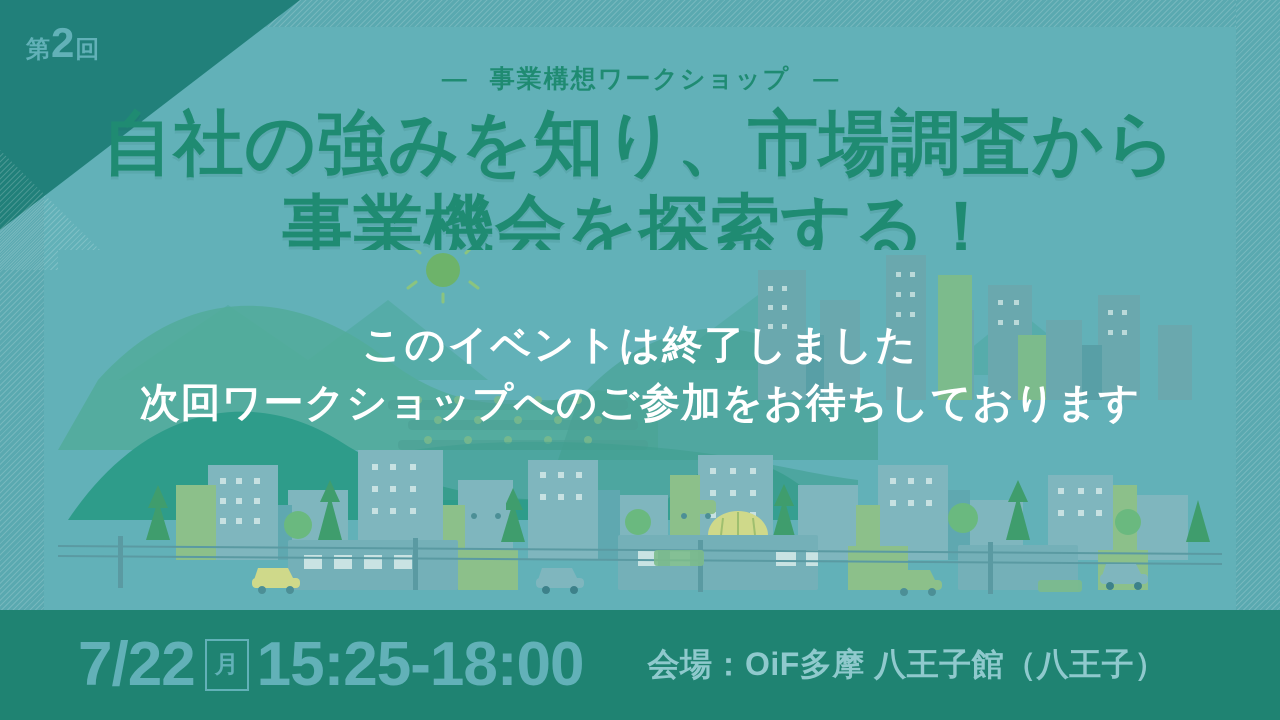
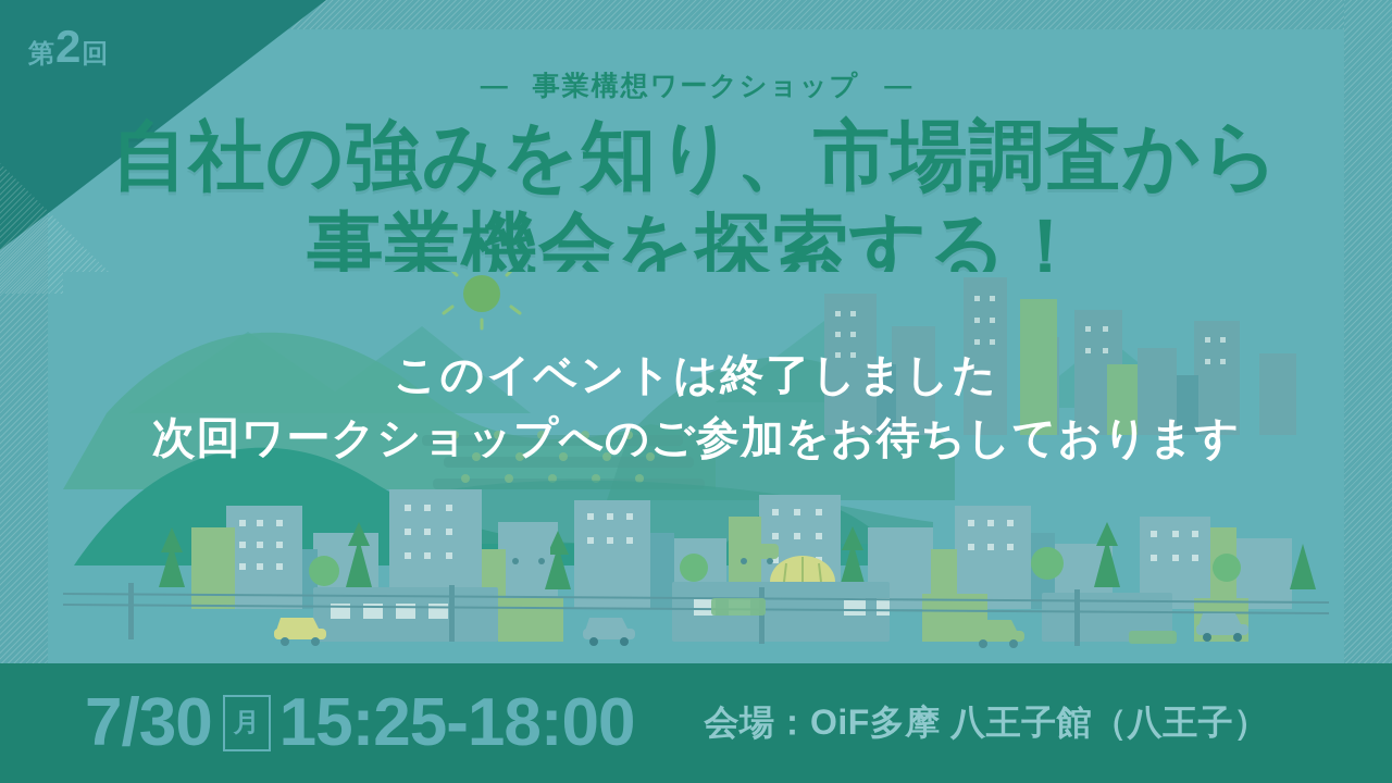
  第
  2
  回
  — 事業構想ワークショップ —
  自社の強みを知り、市場調査から
  事業機会を探索する！
  このイベントは終了しました
  次回ワークショップへのご参加をお待ちしております
- 7/22
+ 7/30
  月
  15:25-18:00
  会場：OiF多摩 八王子館（八王子）
